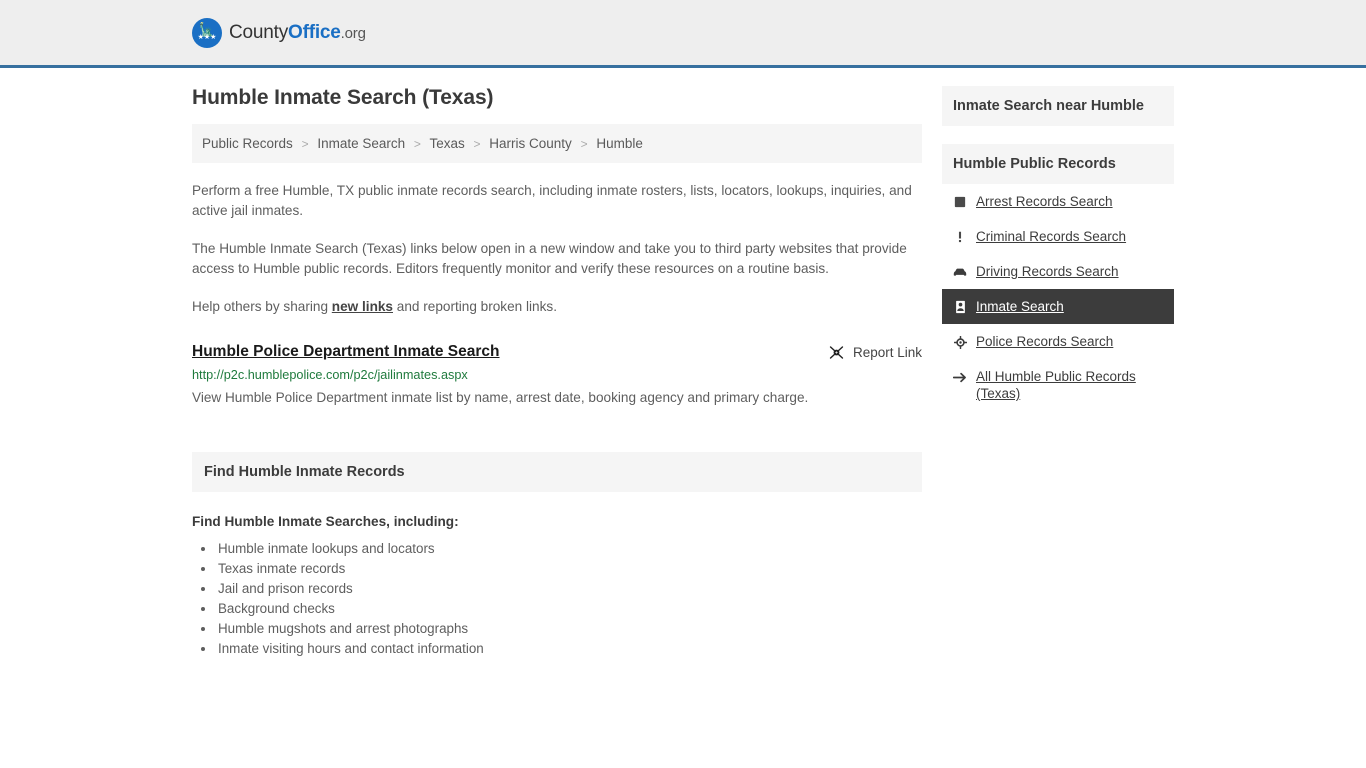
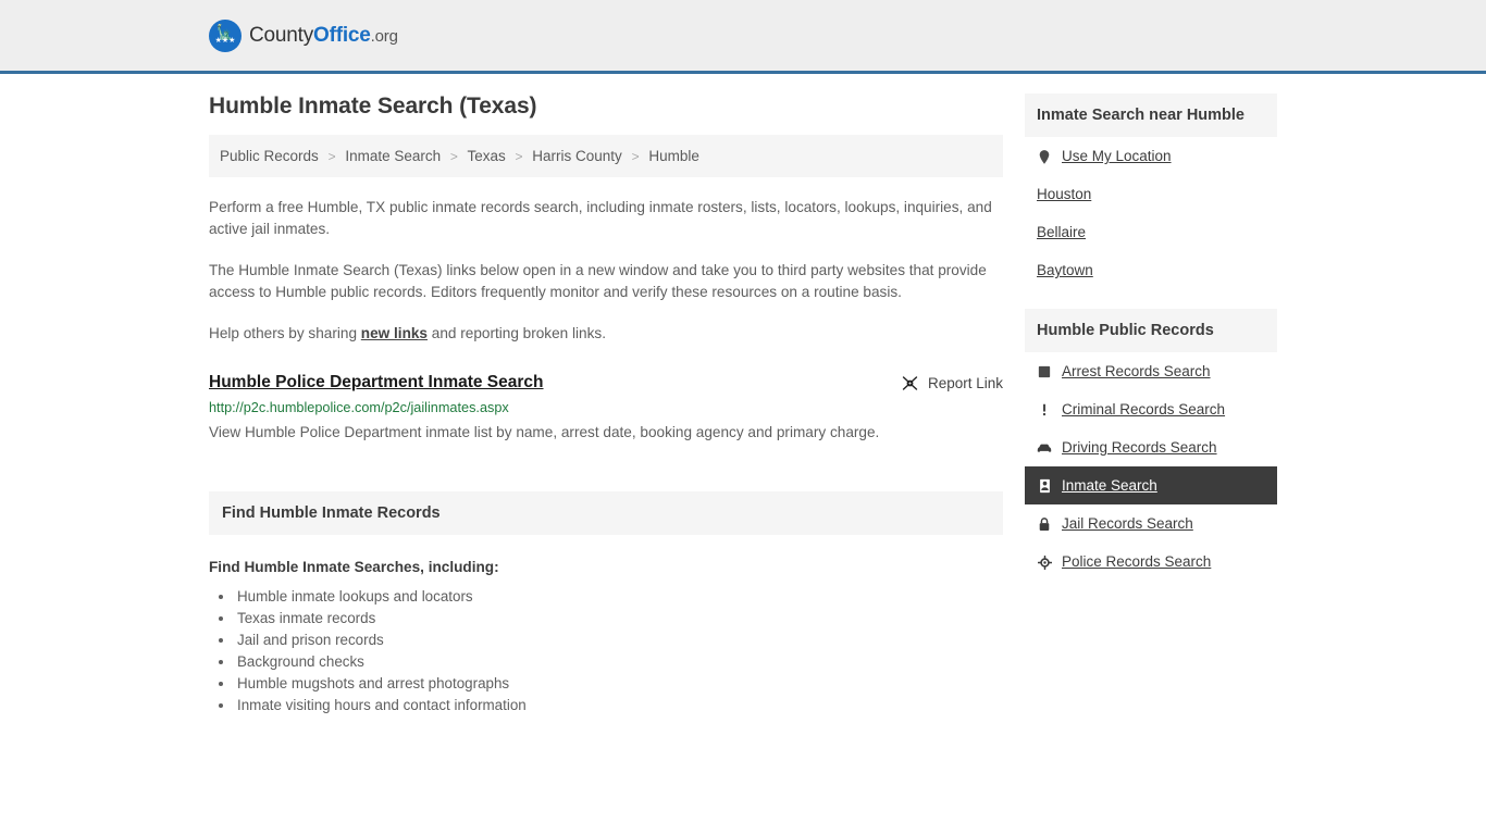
  🗽
  CountyOffice.org
  Humble Inmate Search (Texas)
  Public Records > Inmate Search > Texas > Harris County > Humble
  Perform a free Humble, TX public inmate records search, including inmate rosters, lists, locators, lookups, inquiries, and active jail inmates.
  The Humble Inmate Search (Texas) links below open in a new window and take you to third party websites that provide access to Humble public records. Editors frequently monitor and verify these resources on a routine basis.
  Help others by sharing new links and reporting broken links.
  Humble Police Department Inmate Search
  Report Link
  http://p2c.humblepolice.com/p2c/jailinmates.aspx
  View Humble Police Department inmate list by name, arrest date, booking agency and primary charge.
  Find Humble Inmate Records
  Find Humble Inmate Searches, including:
  Humble inmate lookups and locators
  Texas inmate records
  Jail and prison records
  Background checks
  Humble mugshots and arrest photographs
  Inmate visiting hours and contact information
  Inmate Search near Humble
+ Use My Location
+ Houston
+ Bellaire
+ Baytown
  Humble Public Records
  Arrest Records Search
  Criminal Records Search
  Driving Records Search
  Inmate Search
+ Jail Records Search
  Police Records Search
- All Humble Public Records (Texas)
